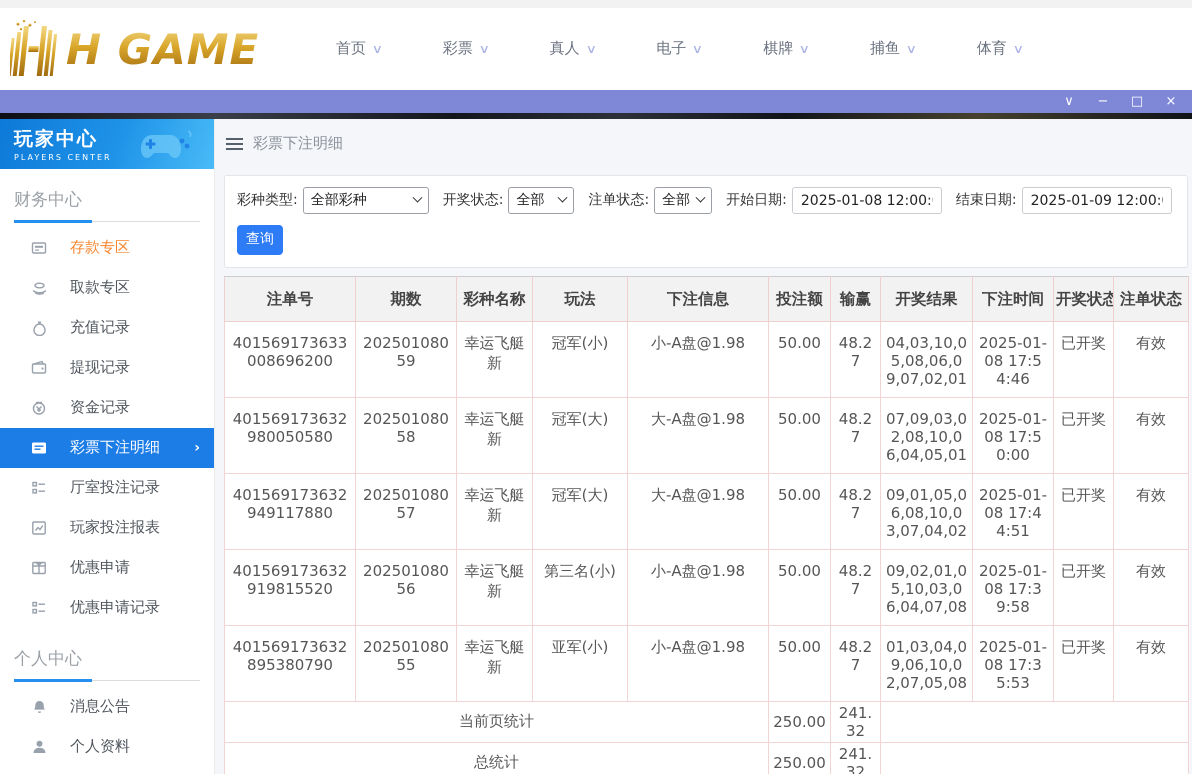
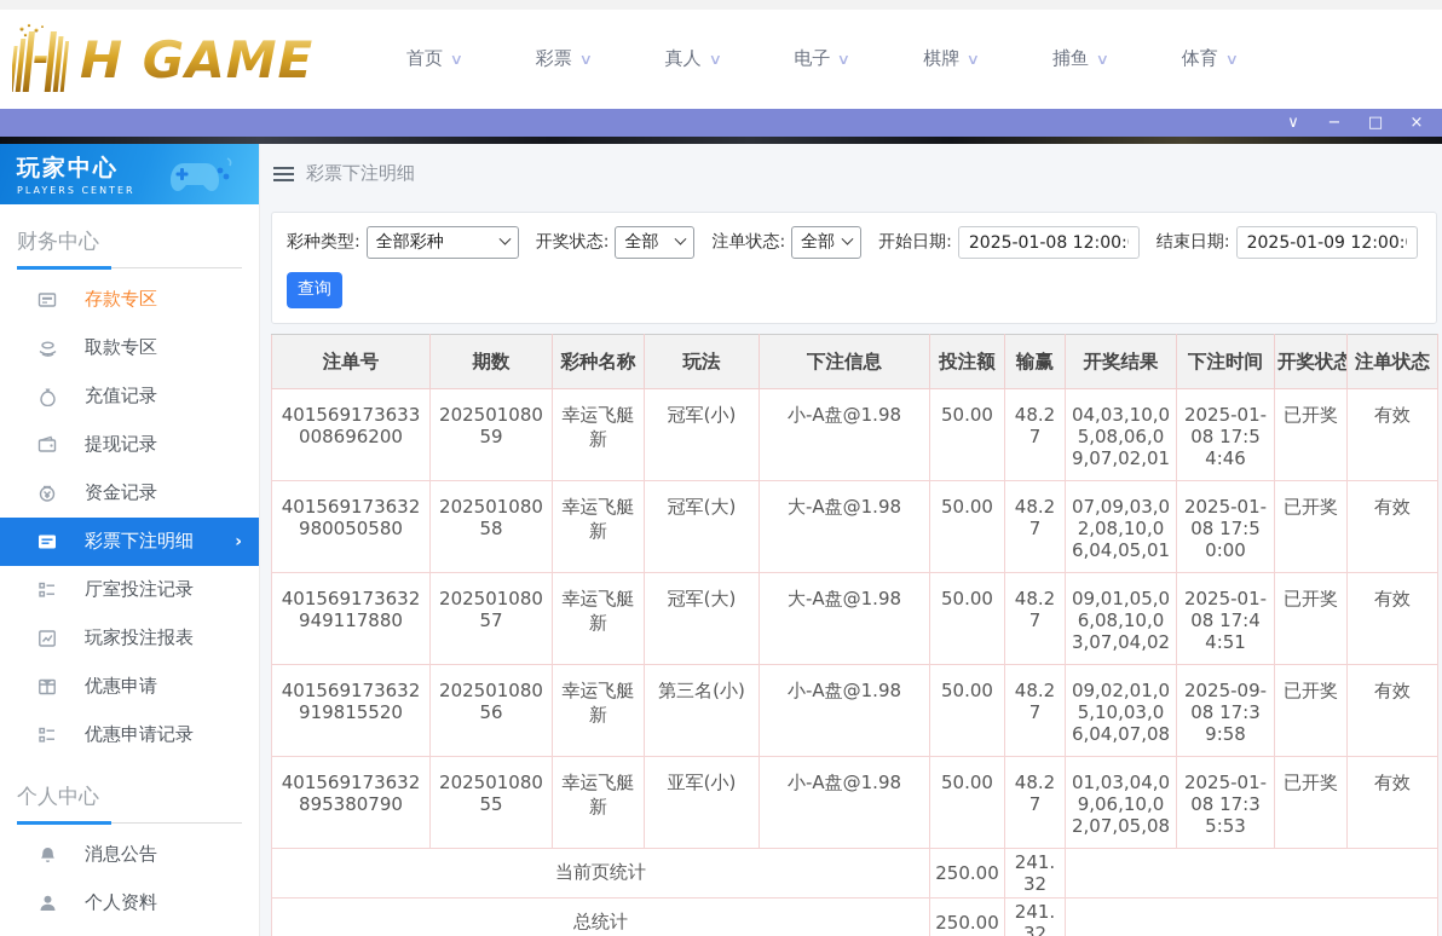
  H GAME
  首页
  ∨
  彩票
  ∨
  真人
  ∨
  电子
  ∨
  棋牌
  ∨
  捕鱼
  ∨
  体育
  ∨
  ∨
  −
  □
  ×
  玩家中心
  PLAYERS CENTER
  财务中心
  存款专区
  取款专区
  充值记录
  提现记录
  资金记录
  彩票下注明细
  ›
  厅室投注记录
  玩家投注报表
  优惠申请
  优惠申请记录
  个人中心
  消息公告
  个人资料
  彩票下注明细
  彩种类型:
  全部彩种
  开奖状态:
  全部
  注单状态:
  全部
  开始日期:
  2025-01-08 12:00:
  结束日期:
  2025-01-09 12:00:
  查询
  注单号	期数	彩种名称	玩法	下注信息	投注额	输赢	开奖结果	下注时间	开奖状态	注单状态
  401569173633008696200	20250108059	幸运飞艇新	冠军(小)	小-A盘@1.98	50.00	48.27	04,03,10,05,08,06,09,07,02,01	2025-01-08 17:54:46	已开奖	有效
  401569173632980050580	20250108058	幸运飞艇新	冠军(大)	大-A盘@1.98	50.00	48.27	07,09,03,02,08,10,06,04,05,01	2025-01-08 17:50:00	已开奖	有效
  401569173632949117880	20250108057	幸运飞艇新	冠军(大)	大-A盘@1.98	50.00	48.27	09,01,05,06,08,10,03,07,04,02	2025-01-08 17:44:51	已开奖	有效
- 401569173632919815520	20250108056	幸运飞艇新	第三名(小)	小-A盘@1.98	50.00	48.27	09,02,01,05,10,03,06,04,07,08	2025-01-08 17:39:58	已开奖	有效
+ 401569173632919815520	20250108056	幸运飞艇新	第三名(小)	小-A盘@1.98	50.00	48.27	09,02,01,05,10,03,06,04,07,08	2025-09-08 17:39:58	已开奖	有效
  401569173632895380790	20250108055	幸运飞艇新	亚军(小)	小-A盘@1.98	50.00	48.27	01,03,04,09,06,10,02,07,05,08	2025-01-08 17:35:53	已开奖	有效
  当前页统计	250.00	241.32
  总统计	250.00	241.32
